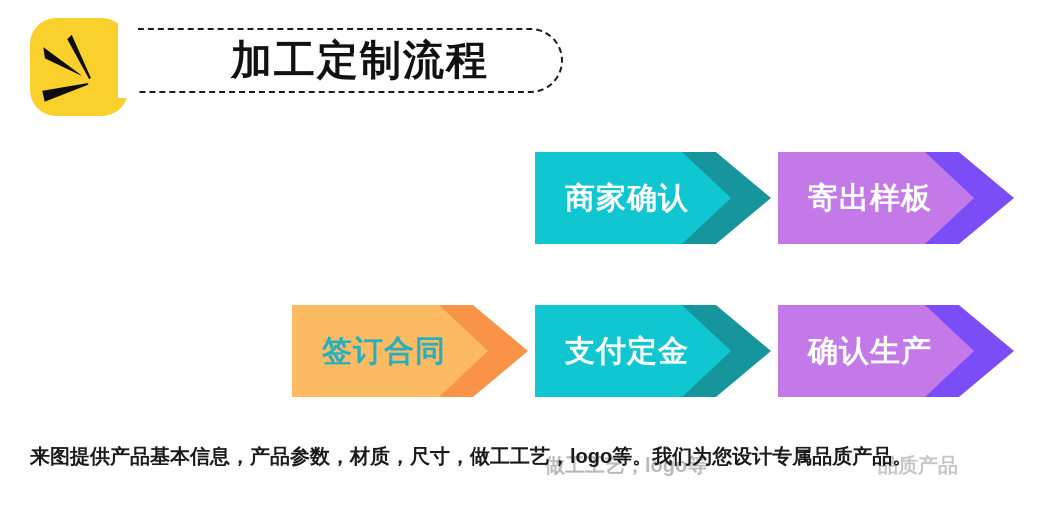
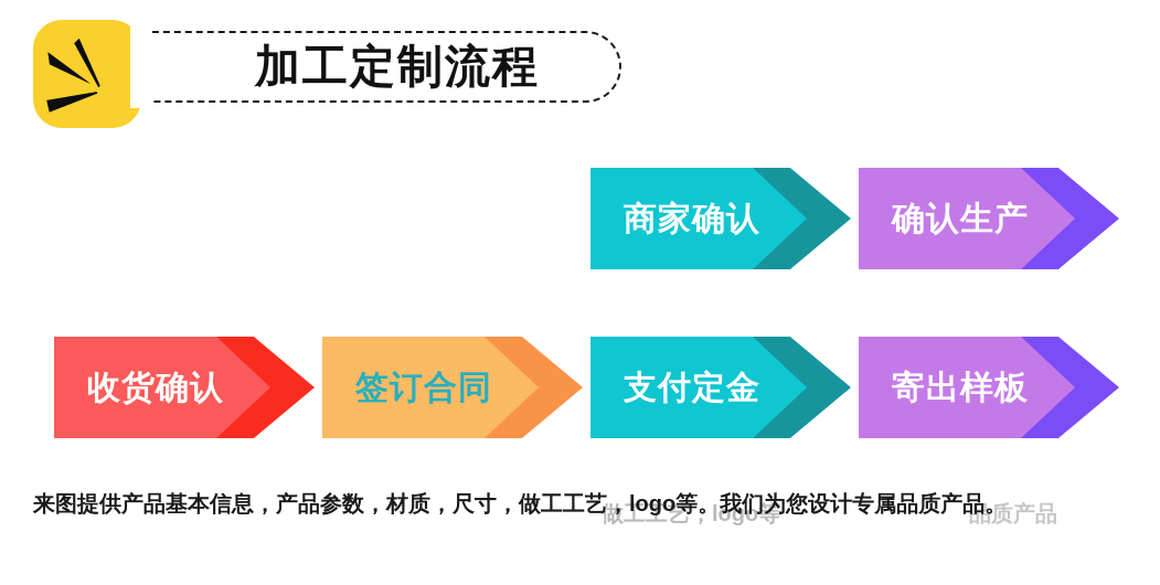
  加工定制流程
  商家确认
- 寄出样板
+ 确认生产
+ 收货确认
  签订合同
  支付定金
- 确认生产
+ 寄出样板
  做工工艺，logo等
  品质产品
  来图提供产品基本信息，产品参数，材质，尺寸，做工工艺，logo等。我们为您设计专属品质产品。
